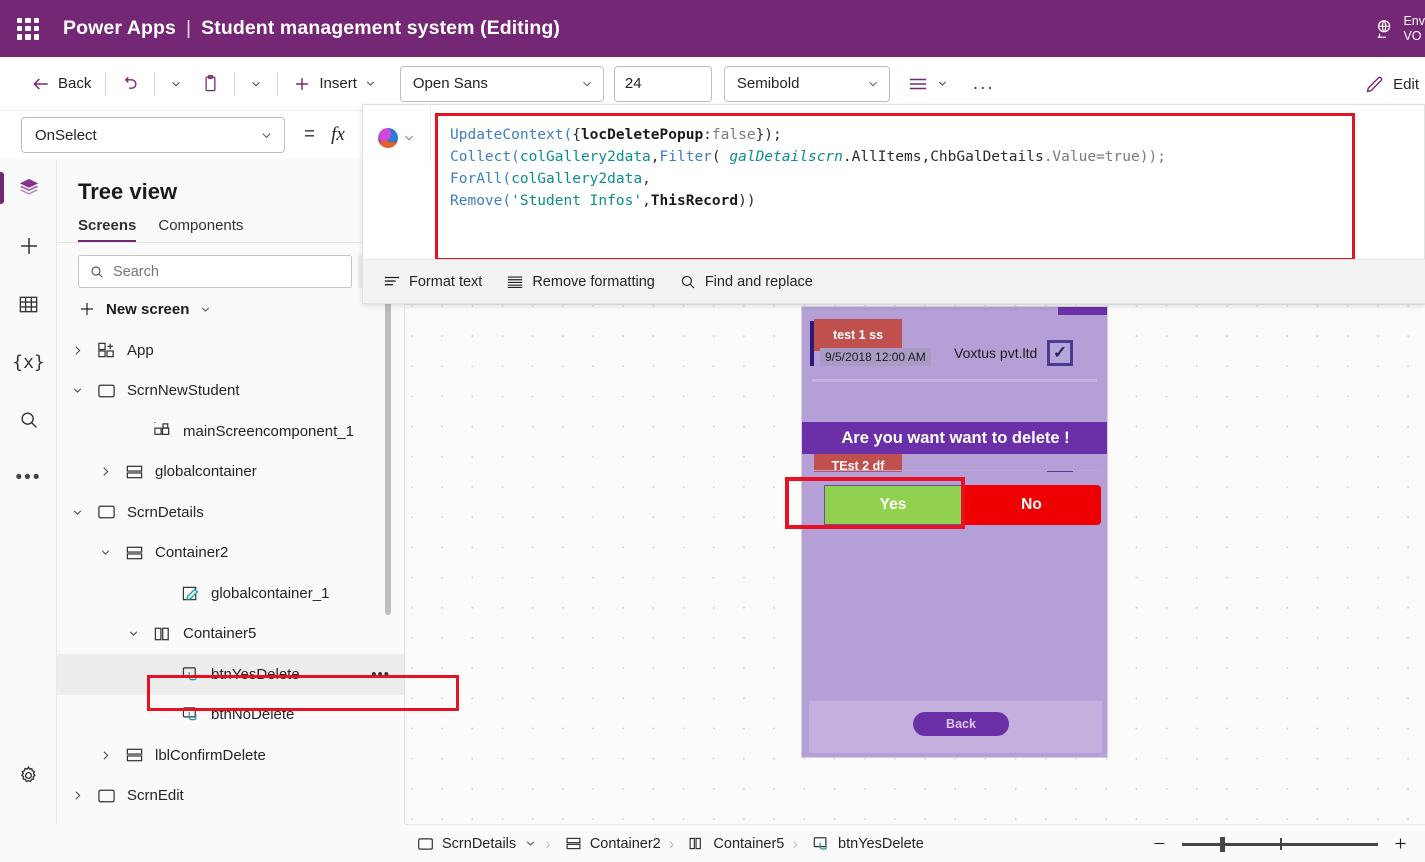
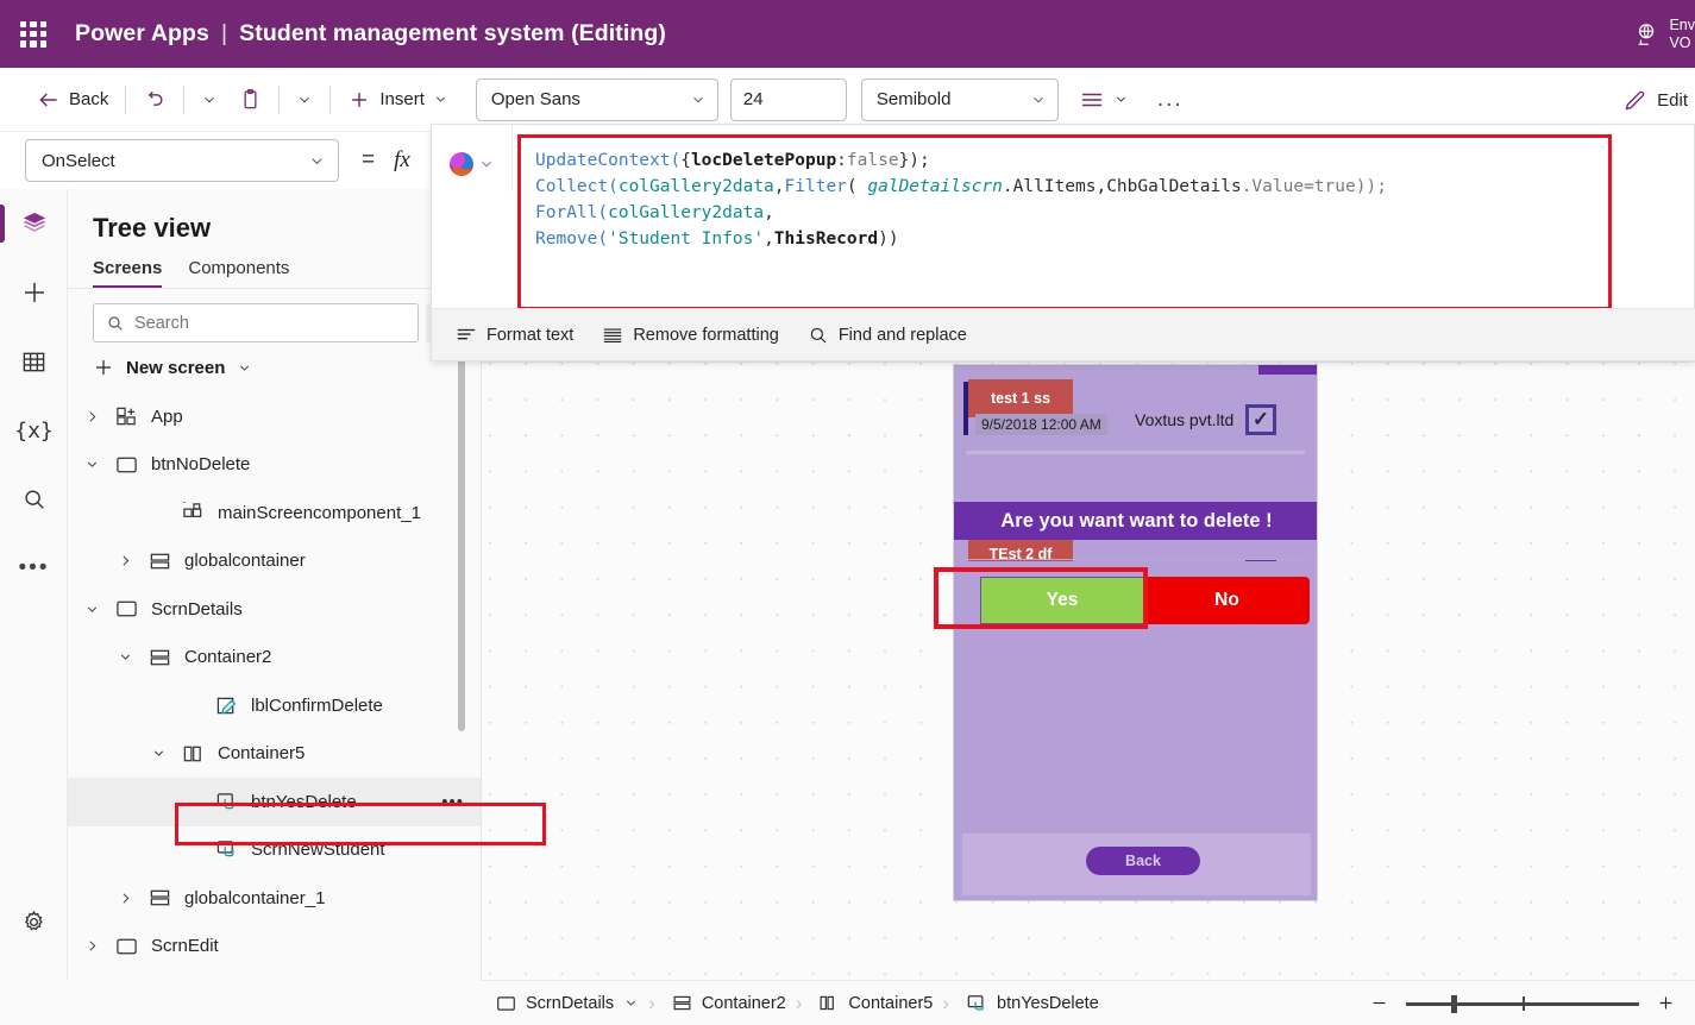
  Power Apps
  |
  Student management system (Editing)
  Env
  VO
  Back
  Insert
  Open Sans
  24
  Semibold
  ...
  Edit
  OnSelect
  =
  fx
  {x}
  •••
  Tree view
  Screens
  Components
  Search
  New screen
  App
- ScrnNewStudent
+ btnNoDelete
  mainScreencomponent_1
  globalcontainer
  ScrnDetails
  Container2
- globalcontainer_1
+ lblConfirmDelete
  Container5
  btnYesDelete
  •••
- btnNoDelete
+ ScrnNewStudent
- lblConfirmDelete
+ globalcontainer_1
  ScrnEdit
  test 1 ss
  9/5/2018 12:00 AM
  Voxtus pvt.ltd
  ✓
  TEst 2 df
  Are you want want to delete !
  Yes
  No
  Back
  ScrnDetails
  ›
  Container2
  ›
  Container5
  ›
  btnYesDelete
  UpdateContext({locDeletePopup:false}); Collect(colGallery2data,Filter( galDetailscrn.AllItems,ChbGalDetails.Value=true)); ForAll(colGallery2data, Remove('Student Infos',ThisRecord))
  Format text
  Remove formatting
  Find and replace
